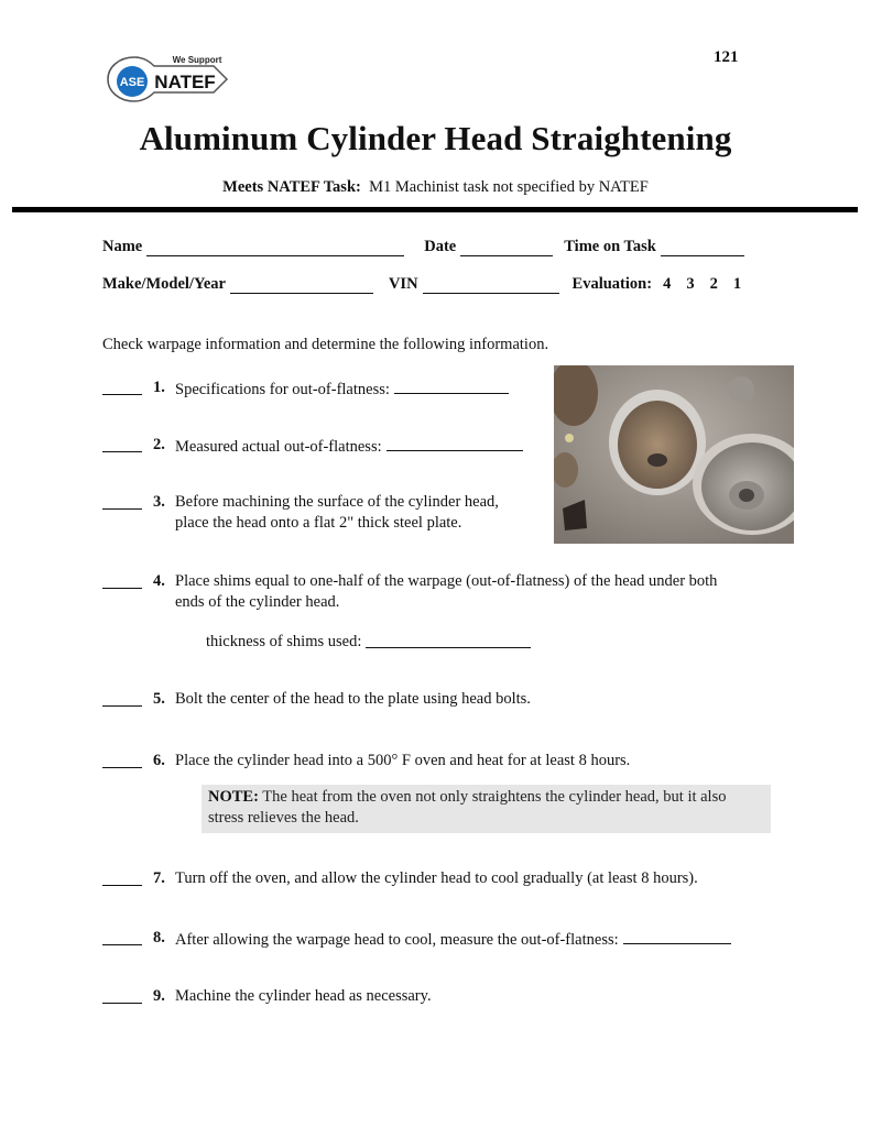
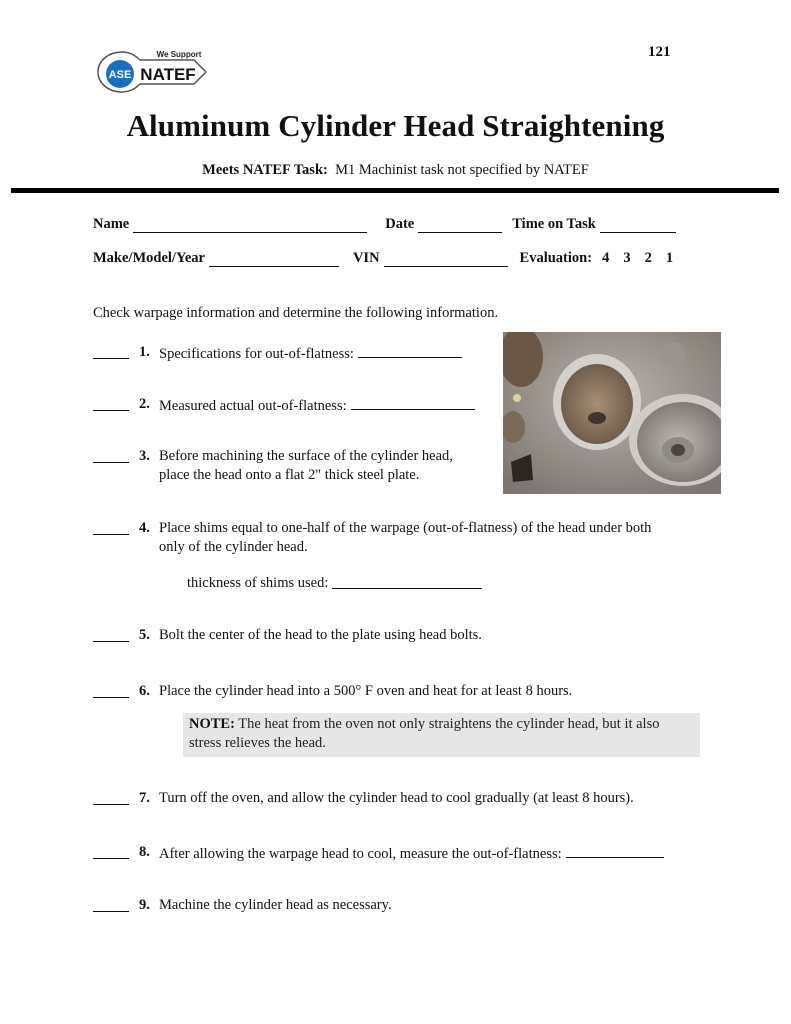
  ASE
  We Support
  NATEF
  121
  Aluminum Cylinder Head Straightening
  Meets NATEF Task: M1 Machinist task not specified by NATEF
  Name
  Date
  Time on Task
  Make/Model/Year
  VIN
  Evaluation:
  4
  3
  2
  1
  Check warpage information and determine the following information.
  1.
  Specifications for out-of-flatness:
  2.
  Measured actual out-of-flatness:
  3.
  Before machining the surface of the cylinder head,
  place the head onto a flat 2" thick steel plate.
  4.
  Place shims equal to one-half of the warpage (out-of-flatness) of the head under both
- ends of the cylinder head.
+ only of the cylinder head.
  thickness of shims used:
  5.
  Bolt the center of the head to the plate using head bolts.
  6.
  Place the cylinder head into a 500° F oven and heat for at least 8 hours.
  NOTE: The heat from the oven not only straightens the cylinder head, but it also stress relieves the head.
  7.
  Turn off the oven, and allow the cylinder head to cool gradually (at least 8 hours).
  8.
  After allowing the warpage head to cool, measure the out-of-flatness:
  9.
  Machine the cylinder head as necessary.
